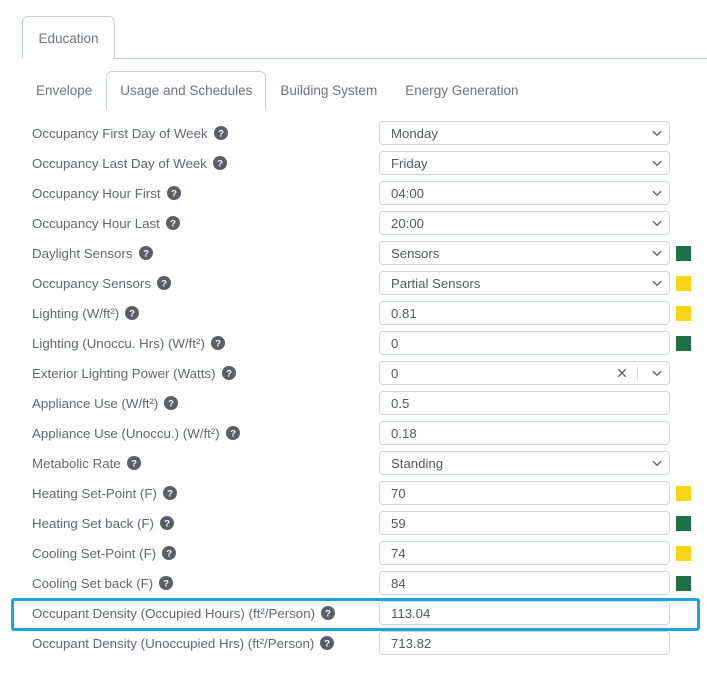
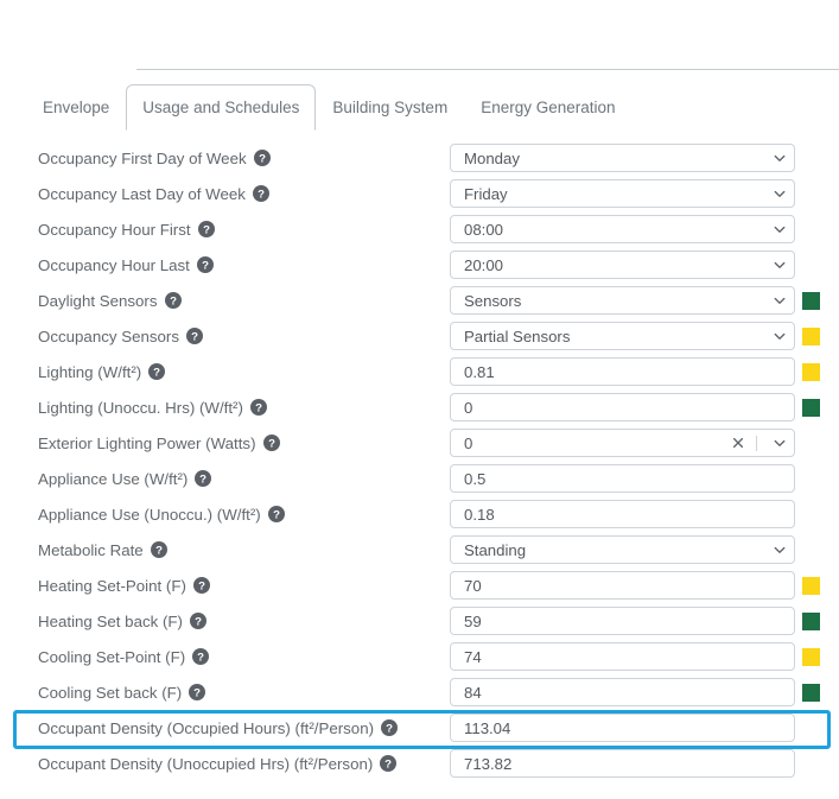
- Education
  Envelope
  Usage and Schedules
  Building System
  Energy Generation
  Occupancy First Day of Week
  ?
  Monday
  Occupancy Last Day of Week
  ?
  Friday
  Occupancy Hour First
  ?
- 04:00
+ 08:00
  Occupancy Hour Last
  ?
  20:00
  Daylight Sensors
  ?
  Sensors
  Occupancy Sensors
  ?
  Partial Sensors
  Lighting (W/ft²)
  ?
  0.81
  Lighting (Unoccu. Hrs) (W/ft²)
  ?
  0
  Exterior Lighting Power (Watts)
  ?
  0
  Appliance Use (W/ft²)
  ?
  0.5
  Appliance Use (Unoccu.) (W/ft²)
  ?
  0.18
  Metabolic Rate
  ?
  Standing
  Heating Set-Point (F)
  ?
  70
  Heating Set back (F)
  ?
  59
  Cooling Set-Point (F)
  ?
  74
  Cooling Set back (F)
  ?
  84
  Occupant Density (Occupied Hours) (ft²/Person)
  ?
  113.04
  Occupant Density (Unoccupied Hrs) (ft²/Person)
  ?
  713.82
